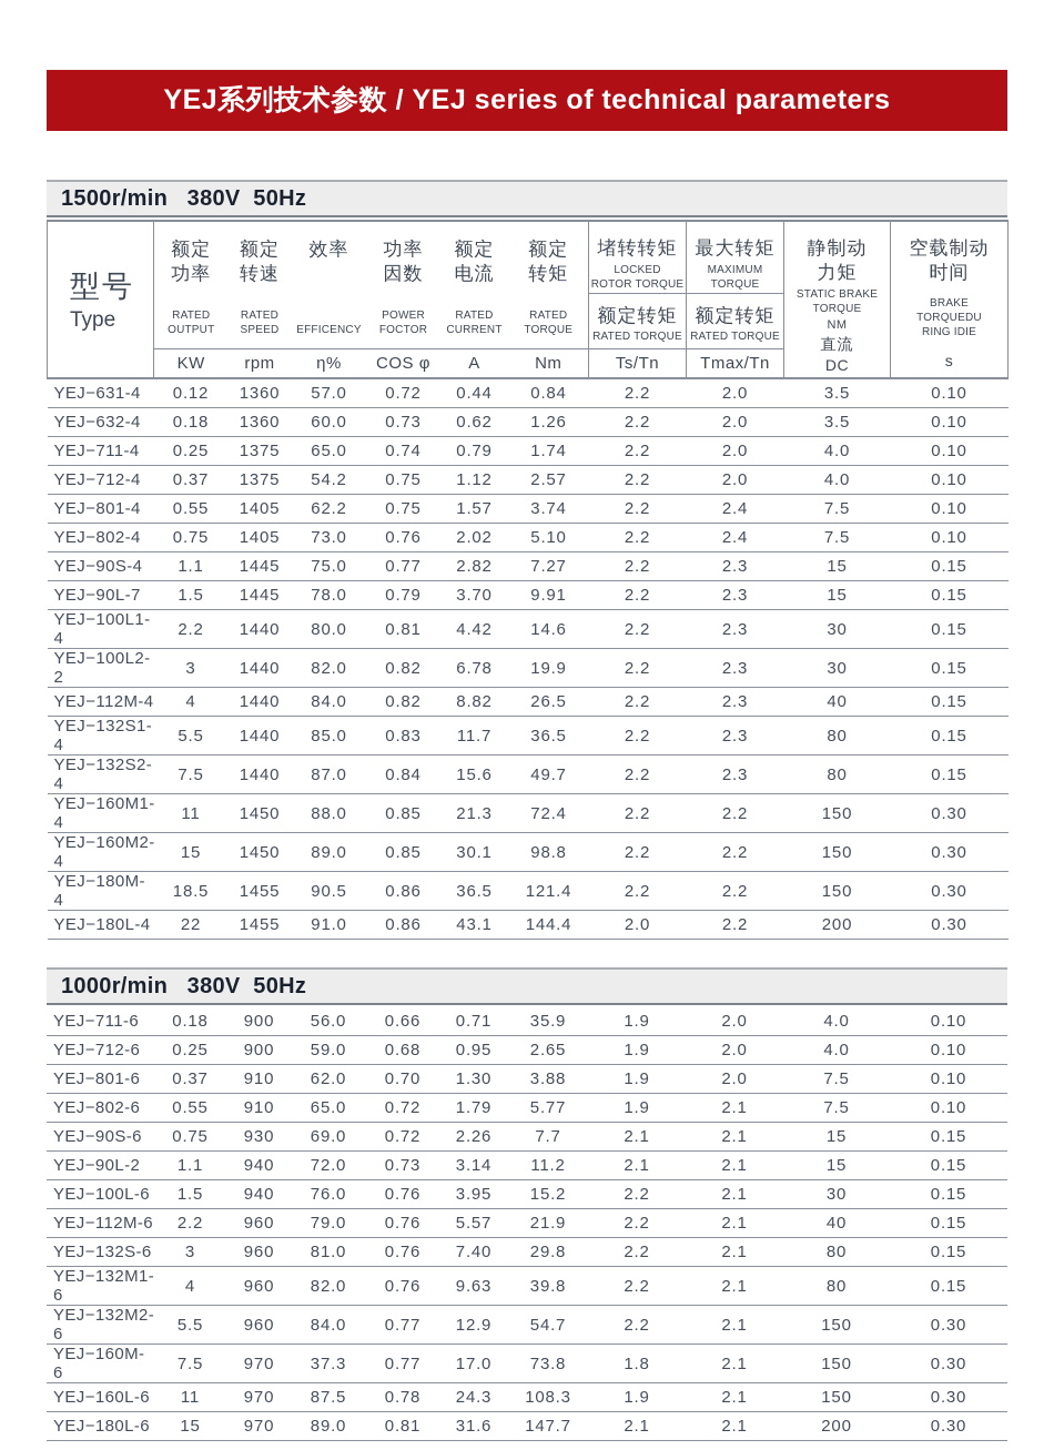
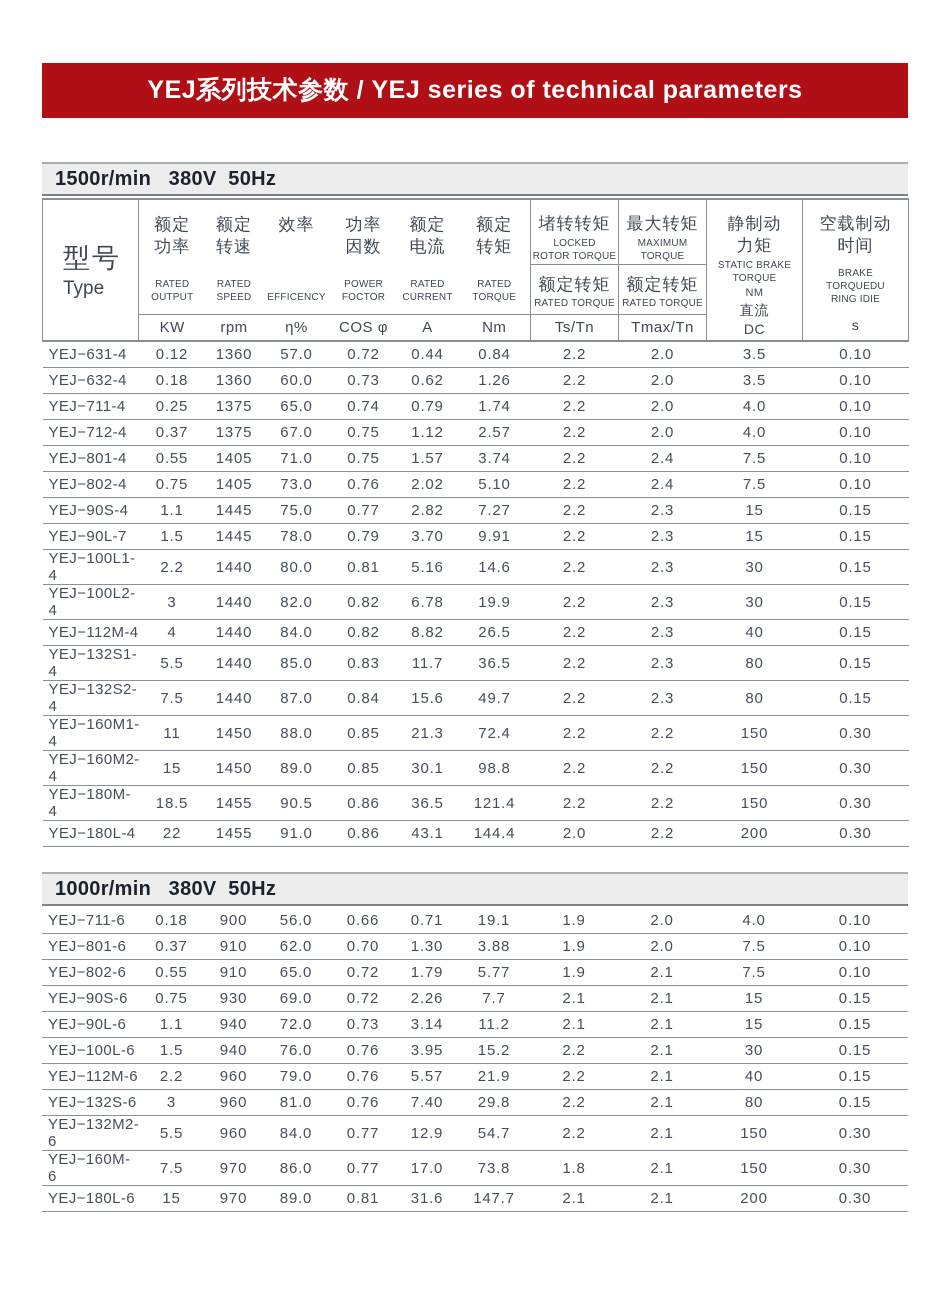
  YEJ系列技术参数 / YEJ series of technical parameters
  1500r/min 380V 50Hz
  型号 Type	额定 功率 RATED OUTPUT	额定 转速 RATED SPEED	效率 EFFICENCY	功率 因数 POWER FOCTOR	额定 电流 RATED CURRENT	额定 转矩 RATED TORQUE	堵转转矩 LOCKED ROTOR TORQUE	最大转矩 MAXIMUM TORQUE	静制动 力矩 STATIC BRAKE TORQUE NM 直流 DC	空载制动 时间 BRAKE TORQUEDU RING IDIE s
  额定转矩 RATED TORQUE	额定转矩 RATED TORQUE
  KW	rpm	η%	COS φ	A	Nm	Ts/Tn	Tmax/Tn
  YEJ−631-4	0.12	1360	57.0	0.72	0.44	0.84	2.2	2.0	3.5	0.10
  YEJ−632-4	0.18	1360	60.0	0.73	0.62	1.26	2.2	2.0	3.5	0.10
  YEJ−711-4	0.25	1375	65.0	0.74	0.79	1.74	2.2	2.0	4.0	0.10
- YEJ−712-4	0.37	1375	54.2	0.75	1.12	2.57	2.2	2.0	4.0	0.10
+ YEJ−712-4	0.37	1375	67.0	0.75	1.12	2.57	2.2	2.0	4.0	0.10
- YEJ−801-4	0.55	1405	62.2	0.75	1.57	3.74	2.2	2.4	7.5	0.10
+ YEJ−801-4	0.55	1405	71.0	0.75	1.57	3.74	2.2	2.4	7.5	0.10
  YEJ−802-4	0.75	1405	73.0	0.76	2.02	5.10	2.2	2.4	7.5	0.10
  YEJ−90S-4	1.1	1445	75.0	0.77	2.82	7.27	2.2	2.3	15	0.15
  YEJ−90L-7	1.5	1445	78.0	0.79	3.70	9.91	2.2	2.3	15	0.15
- YEJ−100L1-4	2.2	1440	80.0	0.81	4.42	14.6	2.2	2.3	30	0.15
+ YEJ−100L1-4	2.2	1440	80.0	0.81	5.16	14.6	2.2	2.3	30	0.15
- YEJ−100L2-2	3	1440	82.0	0.82	6.78	19.9	2.2	2.3	30	0.15
+ YEJ−100L2-4	3	1440	82.0	0.82	6.78	19.9	2.2	2.3	30	0.15
  YEJ−112M-4	4	1440	84.0	0.82	8.82	26.5	2.2	2.3	40	0.15
  YEJ−132S1-4	5.5	1440	85.0	0.83	11.7	36.5	2.2	2.3	80	0.15
  YEJ−132S2-4	7.5	1440	87.0	0.84	15.6	49.7	2.2	2.3	80	0.15
  YEJ−160M1-4	11	1450	88.0	0.85	21.3	72.4	2.2	2.2	150	0.30
  YEJ−160M2-4	15	1450	89.0	0.85	30.1	98.8	2.2	2.2	150	0.30
  YEJ−180M-4	18.5	1455	90.5	0.86	36.5	121.4	2.2	2.2	150	0.30
  YEJ−180L-4	22	1455	91.0	0.86	43.1	144.4	2.0	2.2	200	0.30
  1000r/min 380V 50Hz
- YEJ−711-6	0.18	900	56.0	0.66	0.71	35.9	1.9	2.0	4.0	0.10
+ YEJ−711-6	0.18	900	56.0	0.66	0.71	19.1	1.9	2.0	4.0	0.10
- YEJ−712-6	0.25	900	59.0	0.68	0.95	2.65	1.9	2.0	4.0	0.10
  YEJ−801-6	0.37	910	62.0	0.70	1.30	3.88	1.9	2.0	7.5	0.10
  YEJ−802-6	0.55	910	65.0	0.72	1.79	5.77	1.9	2.1	7.5	0.10
  YEJ−90S-6	0.75	930	69.0	0.72	2.26	7.7	2.1	2.1	15	0.15
- YEJ−90L-2	1.1	940	72.0	0.73	3.14	11.2	2.1	2.1	15	0.15
+ YEJ−90L-6	1.1	940	72.0	0.73	3.14	11.2	2.1	2.1	15	0.15
  YEJ−100L-6	1.5	940	76.0	0.76	3.95	15.2	2.2	2.1	30	0.15
  YEJ−112M-6	2.2	960	79.0	0.76	5.57	21.9	2.2	2.1	40	0.15
  YEJ−132S-6	3	960	81.0	0.76	7.40	29.8	2.2	2.1	80	0.15
- YEJ−132M1-6	4	960	82.0	0.76	9.63	39.8	2.2	2.1	80	0.15
  YEJ−132M2-6	5.5	960	84.0	0.77	12.9	54.7	2.2	2.1	150	0.30
- YEJ−160M-6	7.5	970	37.3	0.77	17.0	73.8	1.8	2.1	150	0.30
+ YEJ−160M-6	7.5	970	86.0	0.77	17.0	73.8	1.8	2.1	150	0.30
- YEJ−160L-6	11	970	87.5	0.78	24.3	108.3	1.9	2.1	150	0.30
  YEJ−180L-6	15	970	89.0	0.81	31.6	147.7	2.1	2.1	200	0.30
